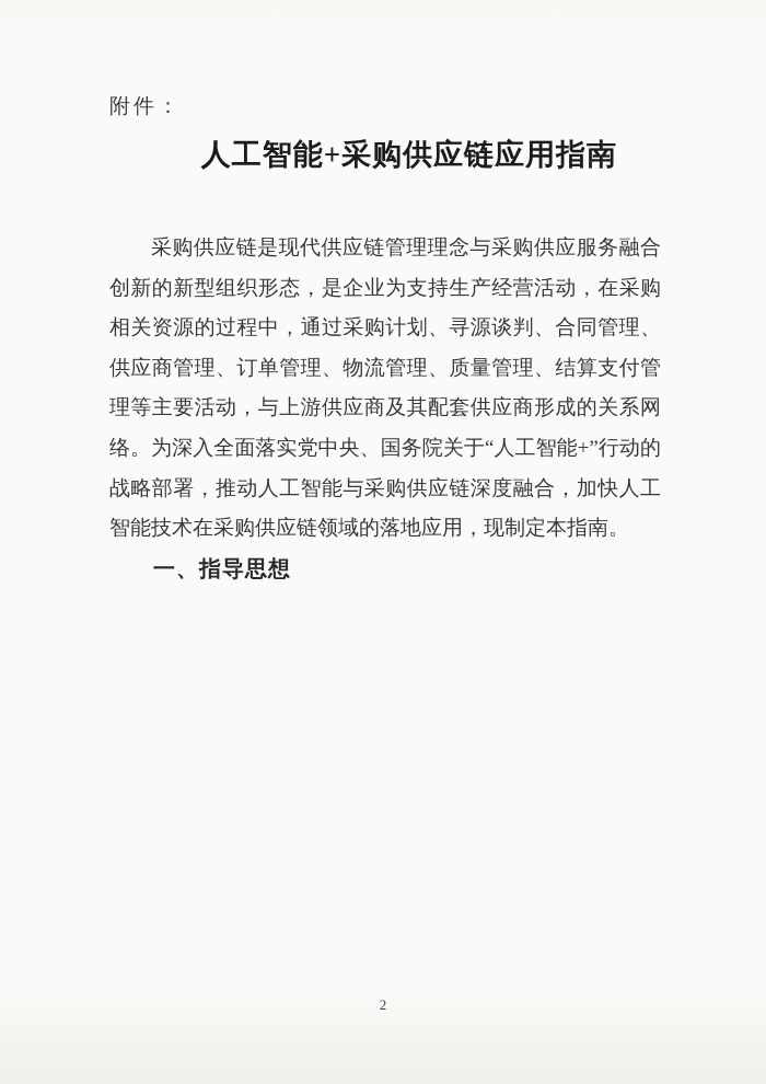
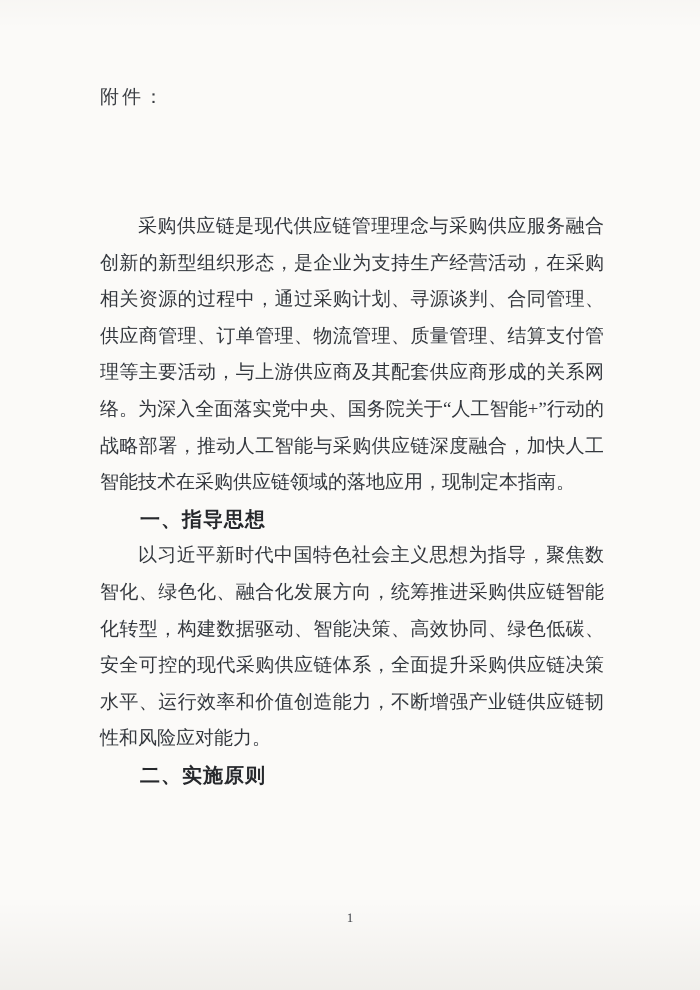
  附件：
- 人工智能+采购供应链应用指南
  采购供应链是现代供应链管理理念与采购供应服务融合创新的新型组织形态，是企业为支持生产经营活动，在采购相关资源的过程中，通过采购计划、寻源谈判、合同管理、供应商管理、订单管理、物流管理、质量管理、结算支付管理等主要活动，与上游供应商及其配套供应商形成的关系网络。为深入全面落实党中央、国务院关于“人工智能+”行动的战略部署，推动人工智能与采购供应链深度融合，加快人工智能技术在采购供应链领域的落地应用，现制定本指南。
  一、指导思想
+ 以习近平新时代中国特色社会主义思想为指导，聚焦数智化、绿色化、融合化发展方向，统筹推进采购供应链智能化转型，构建数据驱动、智能决策、高效协同、绿色低碳、安全可控的现代采购供应链体系，全面提升采购供应链决策水平、运行效率和价值创造能力，不断增强产业链供应链韧性和风险应对能力。
+ 二、实施原则
- 2
+ 1
